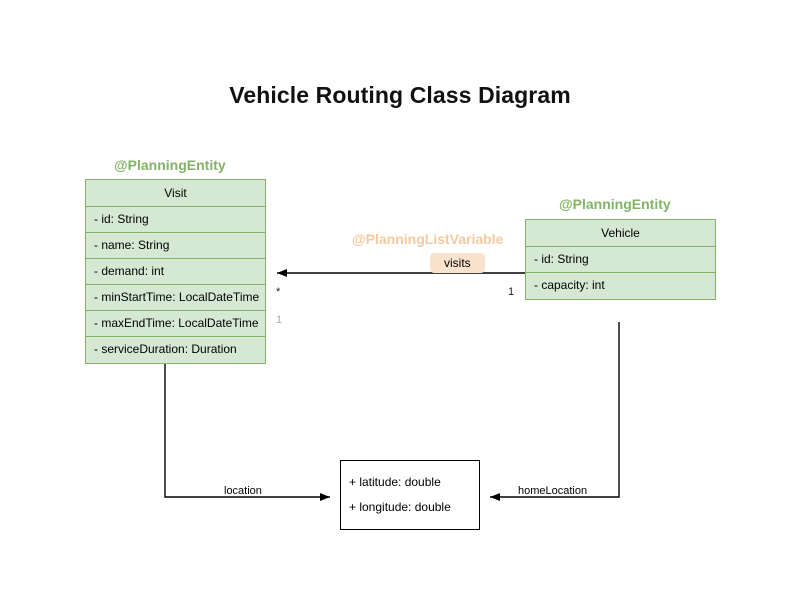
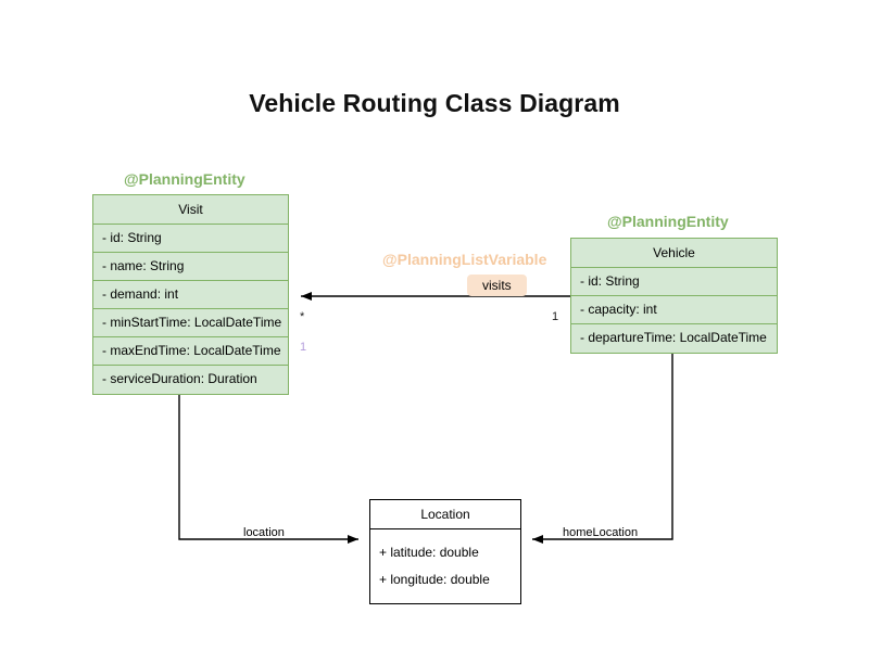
  Vehicle Routing Class Diagram
  @PlanningEntity
  Visit
  - id: String
  - name: String
  - demand: int
  - minStartTime: LocalDateTime
  - maxEndTime: LocalDateTime
  - serviceDuration: Duration
  @PlanningEntity
  Vehicle
  - id: String
  - capacity: int
+ - departureTime: LocalDateTime
+ Location
  + latitude: double
  + longitude: double
  @PlanningListVariable
  visits
  *
  1
  1
  location
  homeLocation
